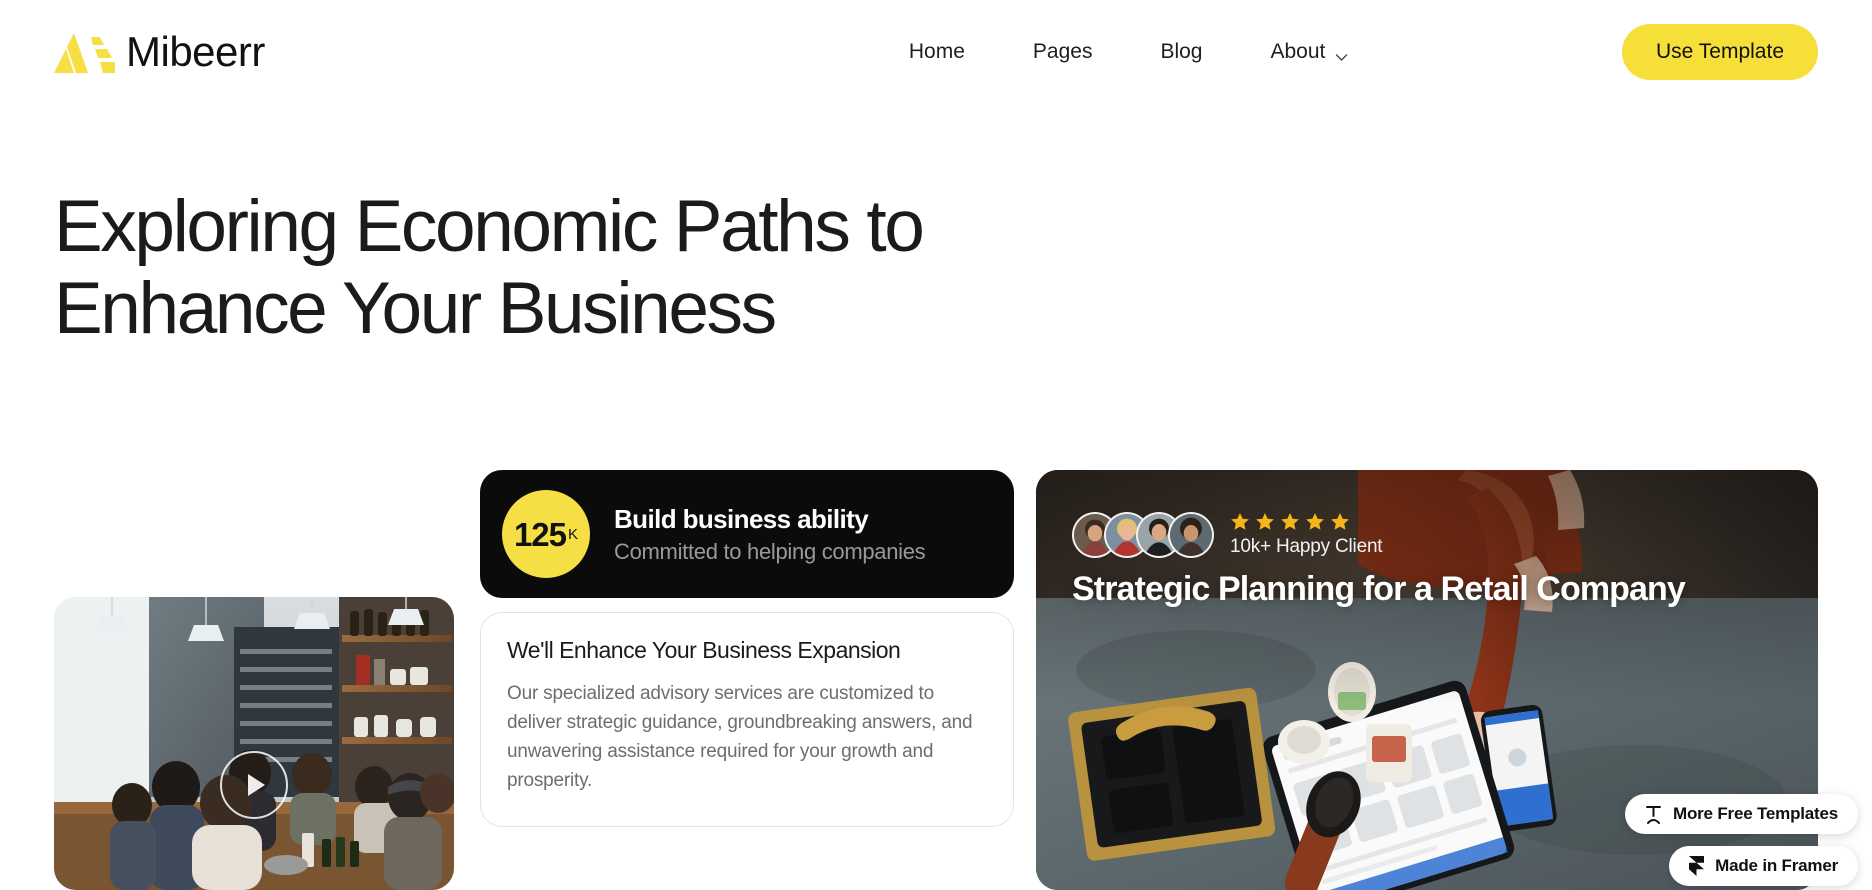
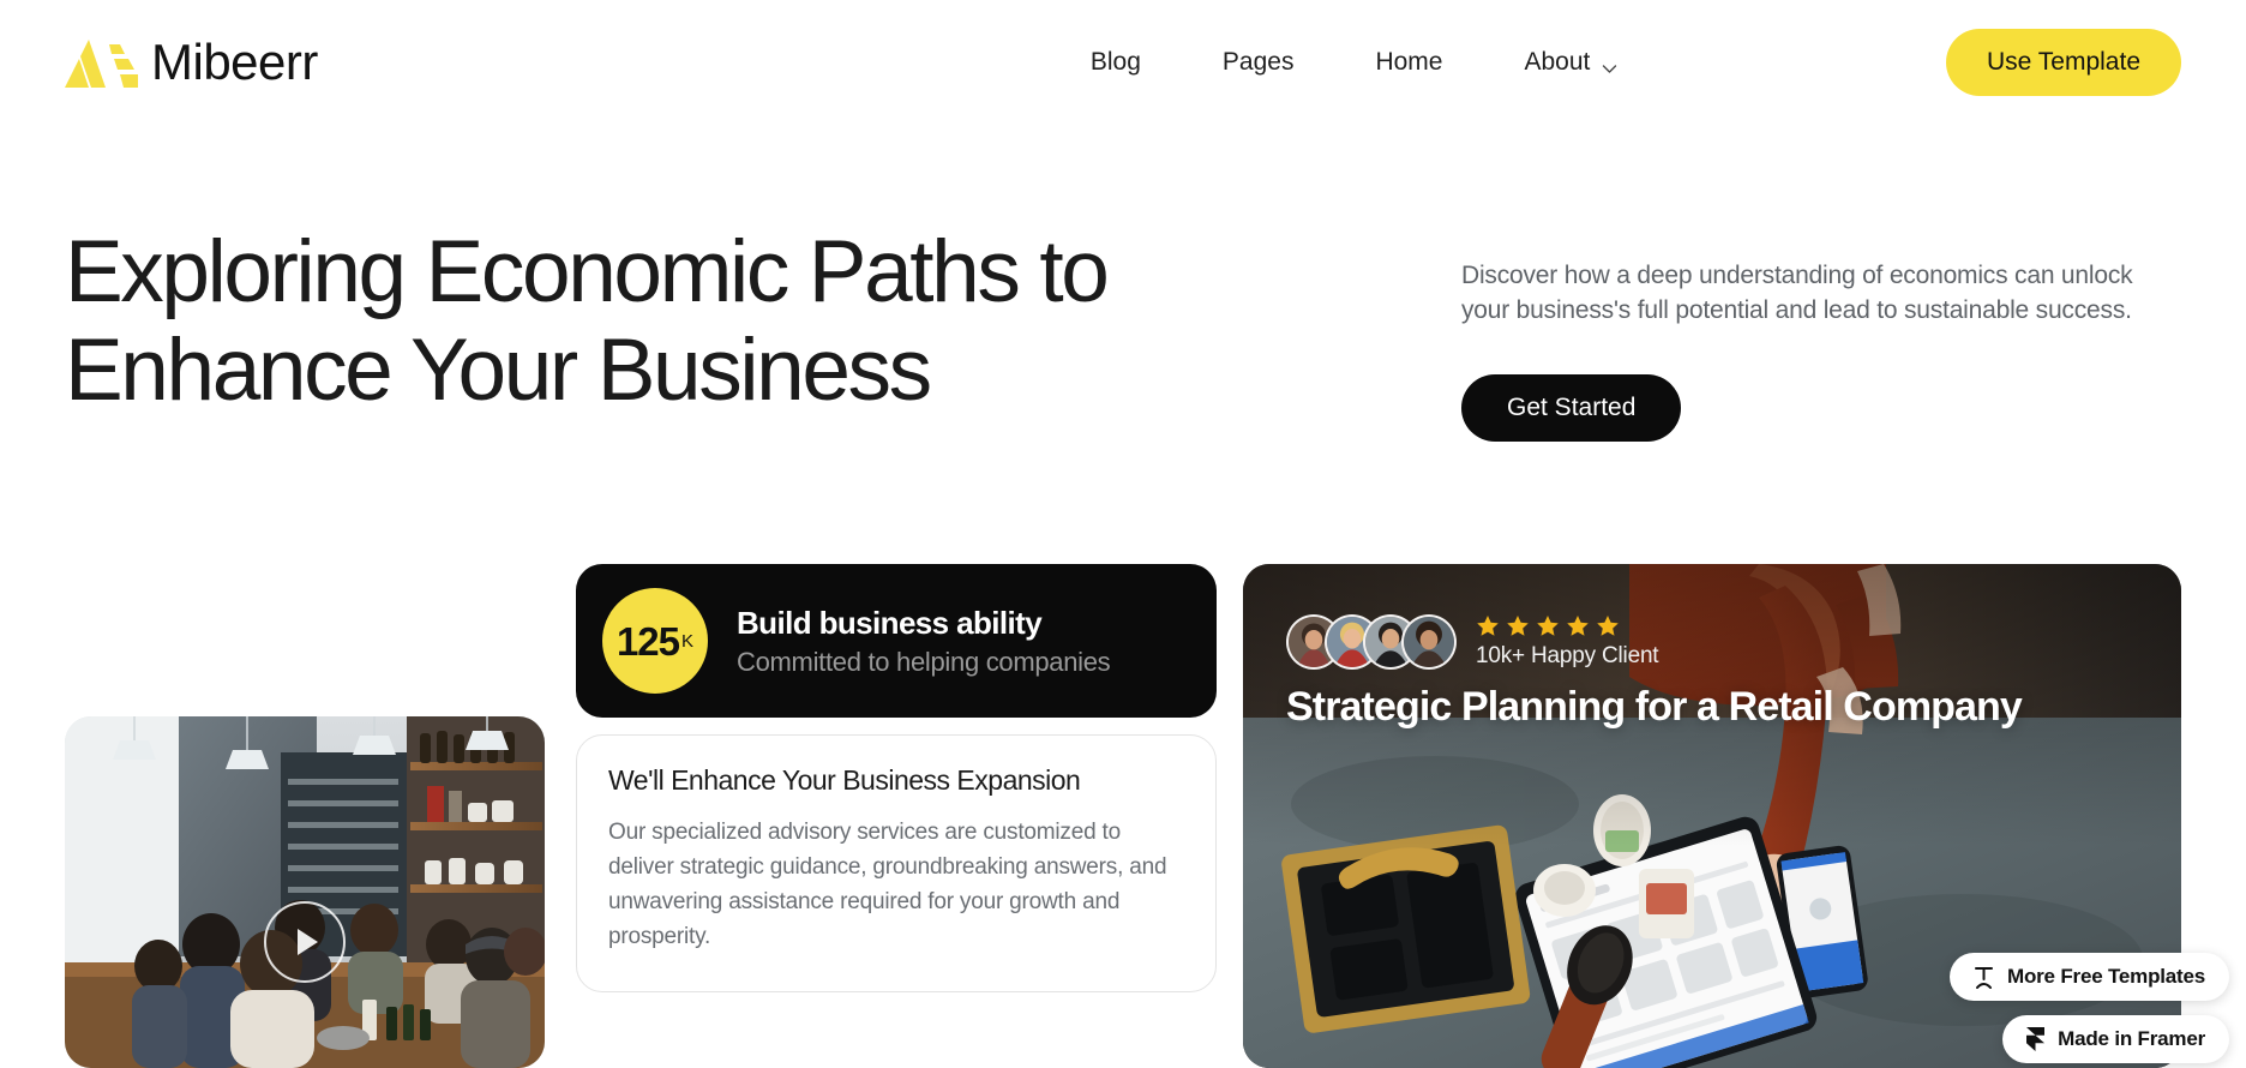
  Mibeerr
- Home
+ Blog
  Pages
- Blog
+ Home
  About
  Use Template
  Exploring Economic Paths to
  Enhance Your Business
+ Discover how a deep understanding of economics can unlock your business's full potential and lead to sustainable success.
+ Get Started
  125
  K
  Build business ability
  Committed to helping companies
  We'll Enhance Your Business Expansion
  Our specialized advisory services are customized to deliver strategic guidance, groundbreaking answers, and unwavering assistance required for your growth and prosperity.
  10k+ Happy Client
  Strategic Planning for a Retail Company
  More Free Templates
  Made in Framer
